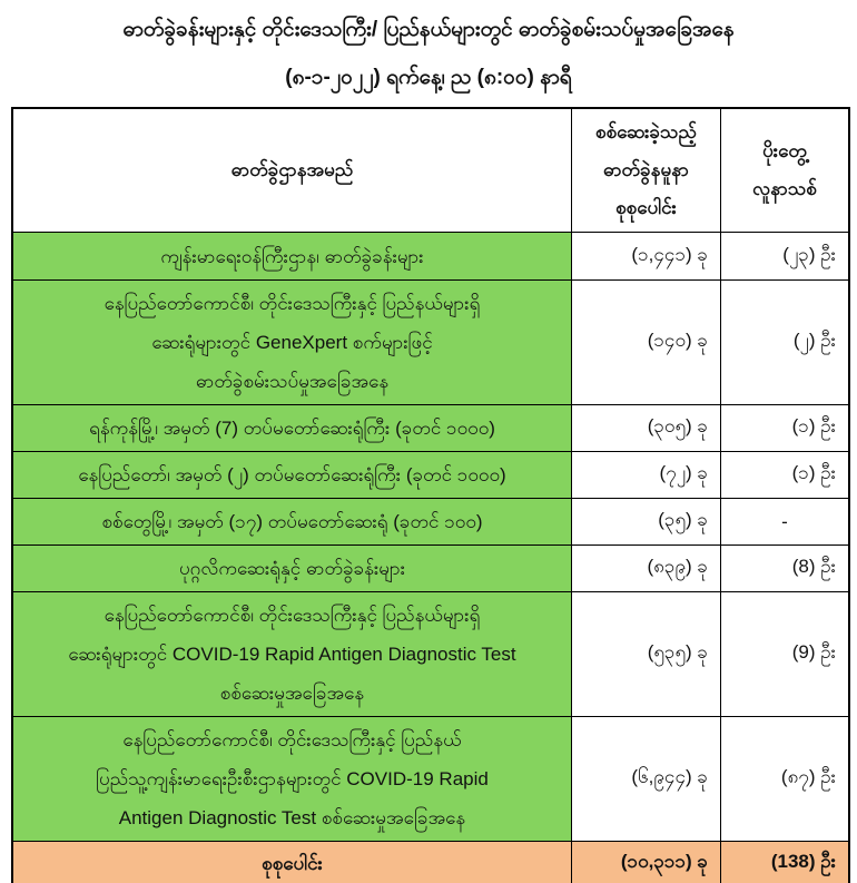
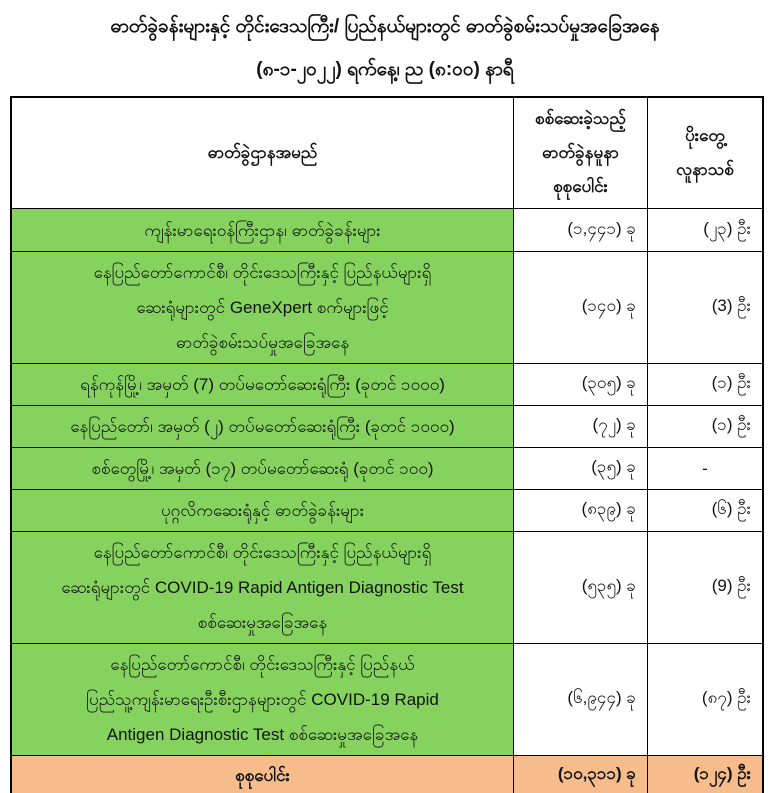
  ဓာတ်ခွဲခန်းများနှင့် တိုင်းဒေသကြီး/ ပြည်နယ်များတွင် ဓာတ်ခွဲစမ်းသပ်မှုအခြေအနေ
  (၈-၁-၂၀၂၂) ရက်နေ့၊ ည (၈:၀၀) နာရီ
  ဓာတ်ခွဲဌာနအမည်
  စစ်ဆေးခဲ့သည့်
  ဓာတ်ခွဲနမူနာ
  စုစုပေါင်း
  ပိုးတွေ့
  လူနာသစ်
  ကျန်းမာရေးဝန်ကြီးဌာန၊ ဓာတ်ခွဲခန်းများ
  (၁,၄၄၁) ခု
  (၂၃) ဦး
  နေပြည်တော်ကောင်စီ၊ တိုင်းဒေသကြီးနှင့် ပြည်နယ်များရှိ
  ဆေးရုံများတွင် GeneXpert စက်များဖြင့်
  ဓာတ်ခွဲစမ်းသပ်မှုအခြေအနေ
  (၁၄၀) ခု
- (၂) ဦး
+ (3) ဦး
  ရန်ကုန်မြို့၊ အမှတ် (7) တပ်မတော်ဆေးရုံကြီး (ခုတင် ၁၀၀၀)
  (၃၀၅) ခု
  (၁) ဦး
  နေပြည်တော်၊ အမှတ် (၂) တပ်မတော်ဆေးရုံကြီး (ခုတင် ၁၀၀၀)
  (၇၂) ခု
  (၁) ဦး
  စစ်တွေမြို့၊ အမှတ် (၁၇) တပ်မတော်ဆေးရုံ (ခုတင် ၁၀၀)
  (၃၅) ခု
  -
  ပုဂ္ဂလိကဆေးရုံနှင့် ဓာတ်ခွဲခန်းများ
  (၈၃၉) ခု
- (8) ဦး
+ (၆) ဦး
  နေပြည်တော်ကောင်စီ၊ တိုင်းဒေသကြီးနှင့် ပြည်နယ်များရှိ
  ဆေးရုံများတွင် COVID-19 Rapid Antigen Diagnostic Test
  စစ်ဆေးမှုအခြေအနေ
  (၅၃၅) ခု
  (9) ဦး
  နေပြည်တော်ကောင်စီ၊ တိုင်းဒေသကြီးနှင့် ပြည်နယ်
  ပြည်သူ့ကျန်းမာရေးဦးစီးဌာနများတွင် COVID-19 Rapid
  Antigen Diagnostic Test စစ်ဆေးမှုအခြေအနေ
  (၆,၉၄၄) ခု
  (၈၇) ဦး
  စုစုပေါင်း
  (၁၀,၃၁၁) ခု
- (138) ဦး
+ (၁၂၄) ဦး
